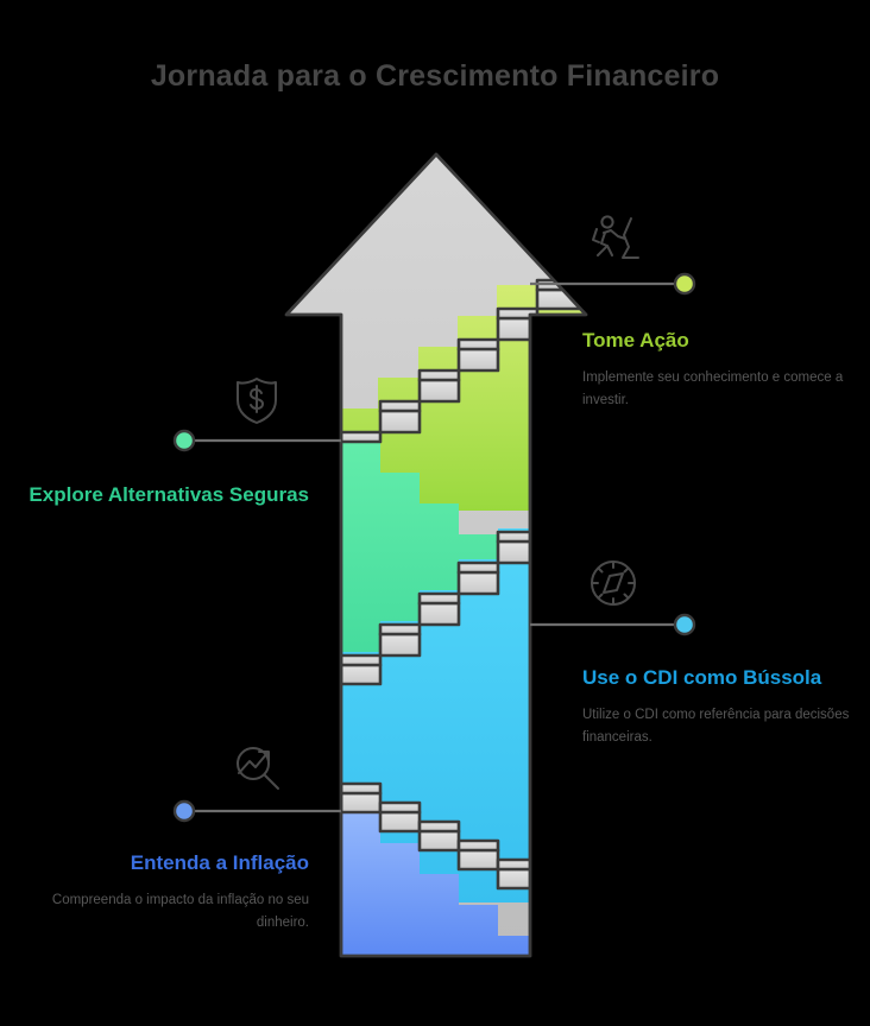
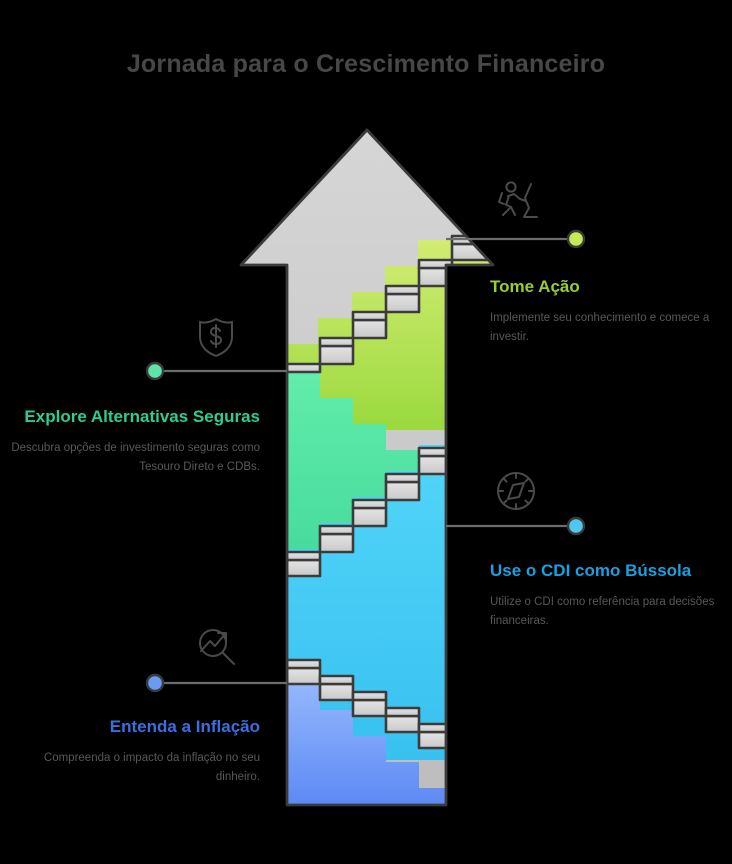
  Jornada para o Crescimento Financeiro
  Tome Ação
  Implemente seu conhecimento e comece a investir.
  Explore Alternativas Seguras
+ Descubra opções de investimento seguras como Tesouro Direto e CDBs.
  Use o CDI como Bússola
  Utilize o CDI como referência para decisões financeiras.
  Entenda a Inflação
  Compreenda o impacto da inflação no seu dinheiro.
